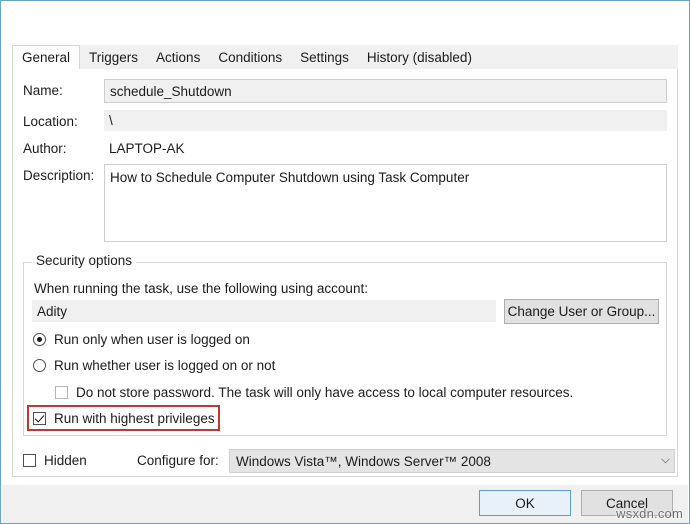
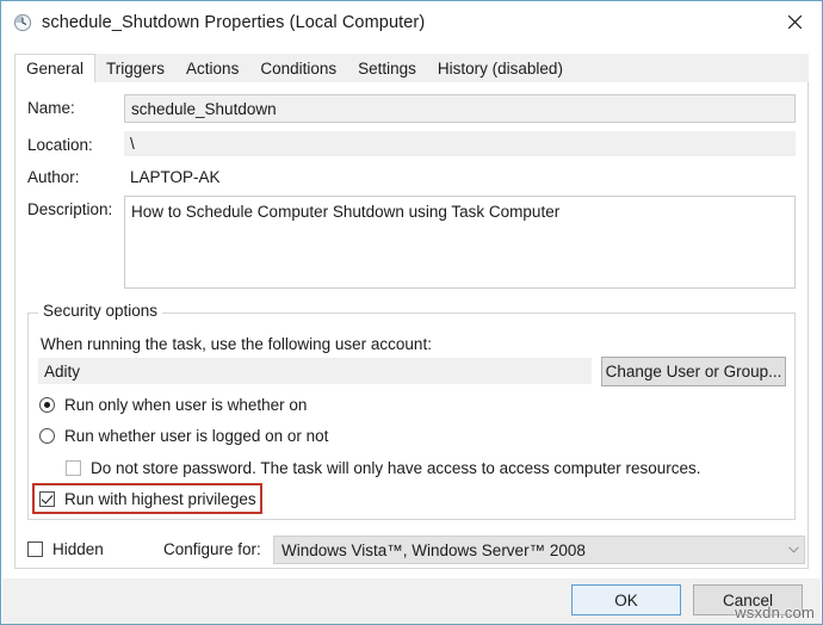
+ schedule_Shutdown Properties (Local Computer)
  General
  Triggers
  Actions
  Conditions
  Settings
  History (disabled)
  Name:
  schedule_Shutdown
  Location:
  \
  Author:
  LAPTOP-AK
  Description:
  How to Schedule Computer Shutdown using Task Computer
  Security options
- When running the task, use the following using account:
+ When running the task, use the following user account:
  Adity
  Change User or Group...
- Run only when user is logged on
+ Run only when user is whether on
  Run whether user is logged on or not
- Do not store password. The task will only have access to local computer resources.
+ Do not store password. The task will only have access to access computer resources.
  Run with highest privileges
  Hidden
  Configure for:
  Windows Vista™, Windows Server™ 2008
  OK
  Cancel
  wsxdn.com
